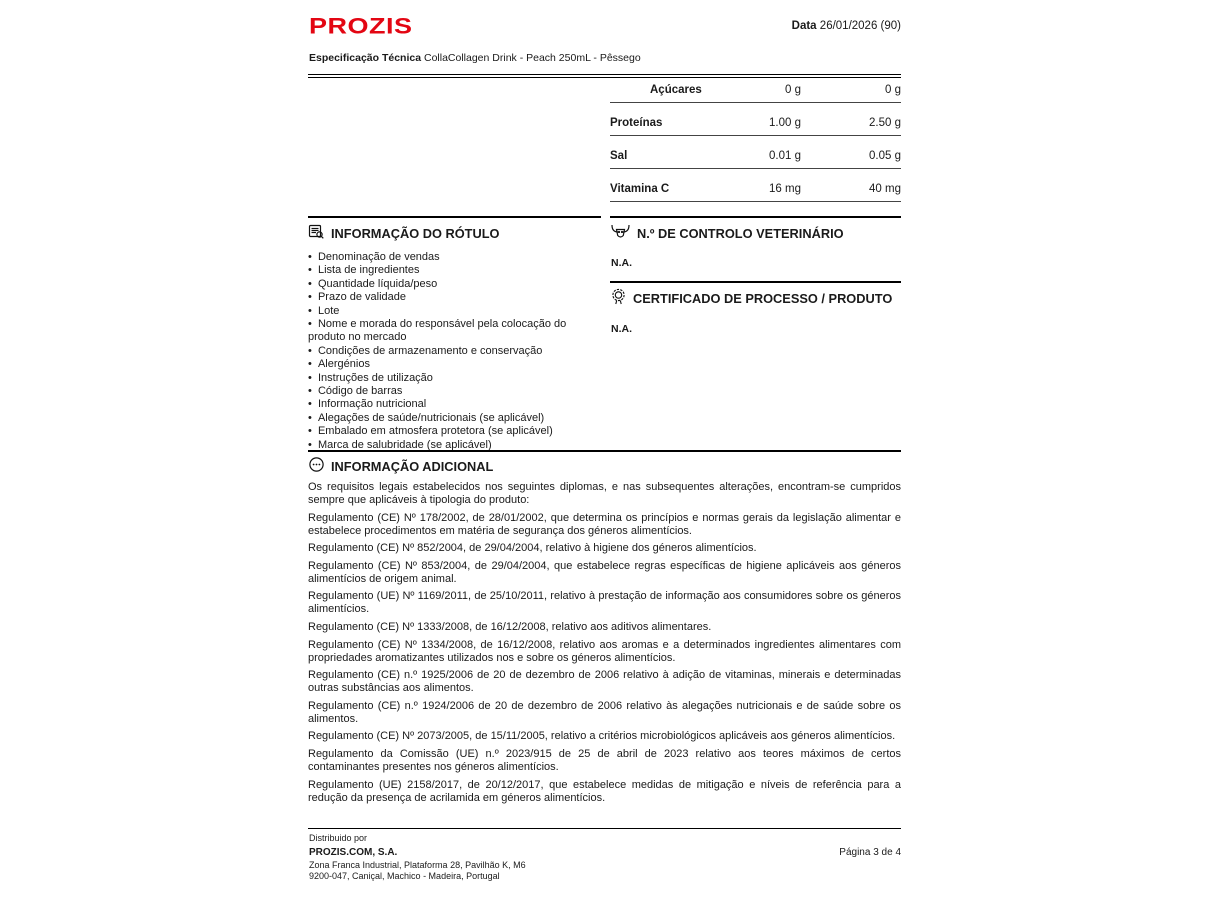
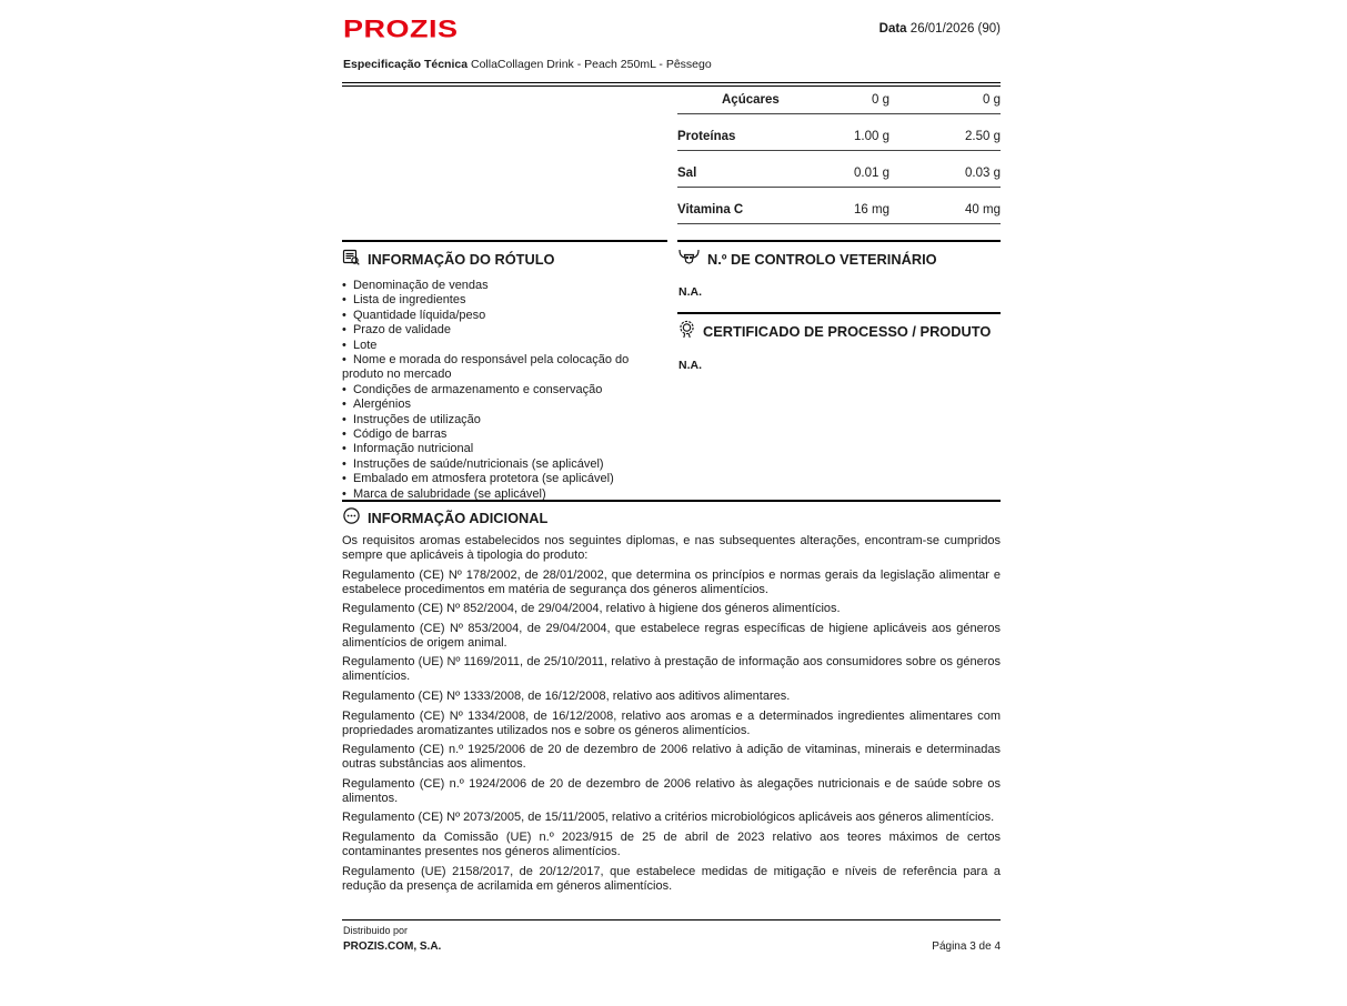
  PROZIS
  Data 26/01/2026 (90)
  Especificação Técnica CollaCollagen Drink - Peach 250mL - Pêssego
  Açúcares
  0 g
  0 g
  Proteínas
  1.00 g
  2.50 g
  Sal
  0.01 g
- 0.05 g
+ 0.03 g
  Vitamina C
  16 mg
  40 mg
  INFORMAÇÃO DO RÓTULO
  Denominação de vendas
  Lista de ingredientes
  Quantidade líquida/peso
  Prazo de validade
  Lote
  Nome e morada do responsável pela colocação do produto no mercado
  Condições de armazenamento e conservação
  Alergénios
  Instruções de utilização
  Código de barras
  Informação nutricional
- Alegações de saúde/nutricionais (se aplicável)
+ Instruções de saúde/nutricionais (se aplicável)
  Embalado em atmosfera protetora (se aplicável)
  Marca de salubridade (se aplicável)
  N.º DE CONTROLO VETERINÁRIO
  N.A.
  CERTIFICADO DE PROCESSO / PRODUTO
  N.A.
  INFORMAÇÃO ADICIONAL
- Os requisitos legais estabelecidos nos seguintes diplomas, e nas subsequentes alterações, encontram-se cumpridos sempre que aplicáveis à tipologia do produto:
+ Os requisitos aromas estabelecidos nos seguintes diplomas, e nas subsequentes alterações, encontram-se cumpridos sempre que aplicáveis à tipologia do produto:
  Regulamento (CE) Nº 178/2002, de 28/01/2002, que determina os princípios e normas gerais da legislação alimentar e estabelece procedimentos em matéria de segurança dos géneros alimentícios.
  Regulamento (CE) Nº 852/2004, de 29/04/2004, relativo à higiene dos géneros alimentícios.
  Regulamento (CE) Nº 853/2004, de 29/04/2004, que estabelece regras específicas de higiene aplicáveis aos géneros alimentícios de origem animal.
  Regulamento (UE) Nº 1169/2011, de 25/10/2011, relativo à prestação de informação aos consumidores sobre os géneros alimentícios.
  Regulamento (CE) Nº 1333/2008, de 16/12/2008, relativo aos aditivos alimentares.
  Regulamento (CE) Nº 1334/2008, de 16/12/2008, relativo aos aromas e a determinados ingredientes alimentares com propriedades aromatizantes utilizados nos e sobre os géneros alimentícios.
  Regulamento (CE) n.º 1925/2006 de 20 de dezembro de 2006 relativo à adição de vitaminas, minerais e determinadas outras substâncias aos alimentos.
  Regulamento (CE) n.º 1924/2006 de 20 de dezembro de 2006 relativo às alegações nutricionais e de saúde sobre os alimentos.
  Regulamento (CE) Nº 2073/2005, de 15/11/2005, relativo a critérios microbiológicos aplicáveis aos géneros alimentícios.
  Regulamento da Comissão (UE) n.º 2023/915 de 25 de abril de 2023 relativo aos teores máximos de certos contaminantes presentes nos géneros alimentícios.
  Regulamento (UE) 2158/2017, de 20/12/2017, que estabelece medidas de mitigação e níveis de referência para a redução da presença de acrilamida em géneros alimentícios.
  Distribuido por
  PROZIS.COM, S.A.
- Zona Franca Industrial, Plataforma 28, Pavilhão K, M6
- 9200-047, Caniçal, Machico - Madeira, Portugal
  Página 3 de 4
